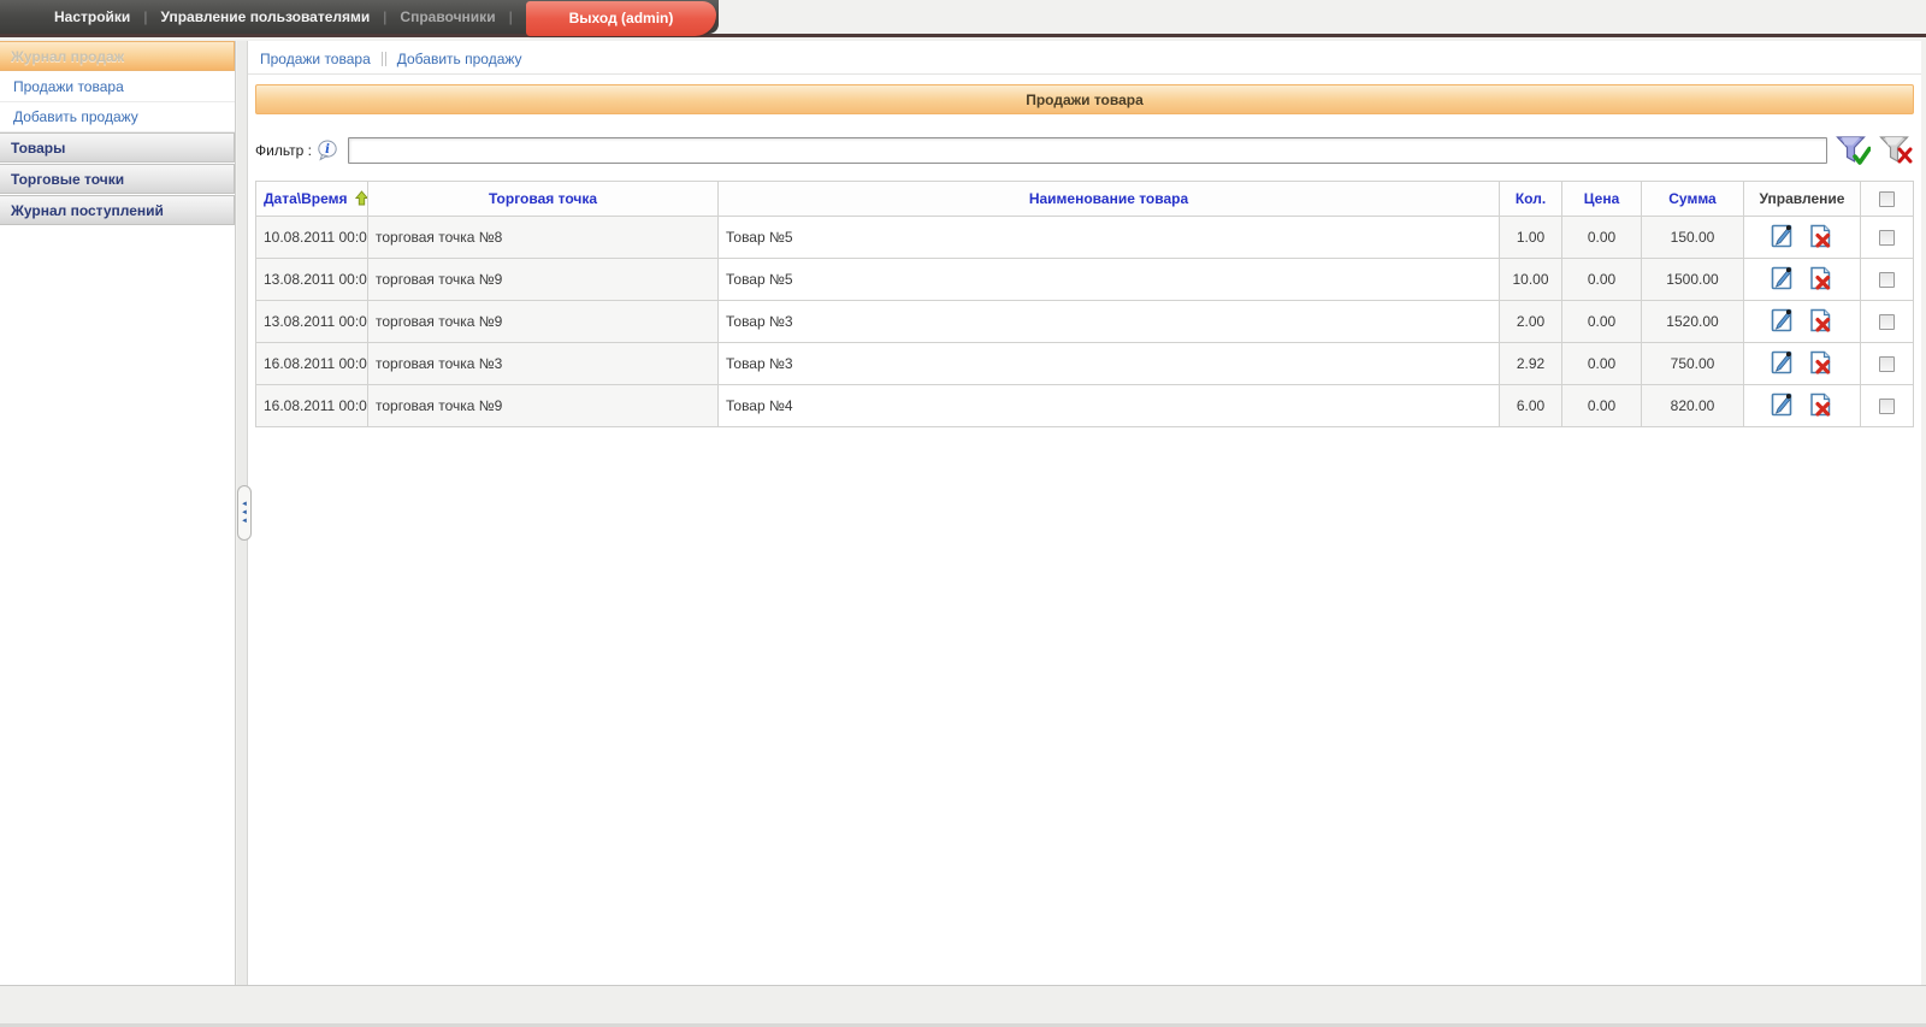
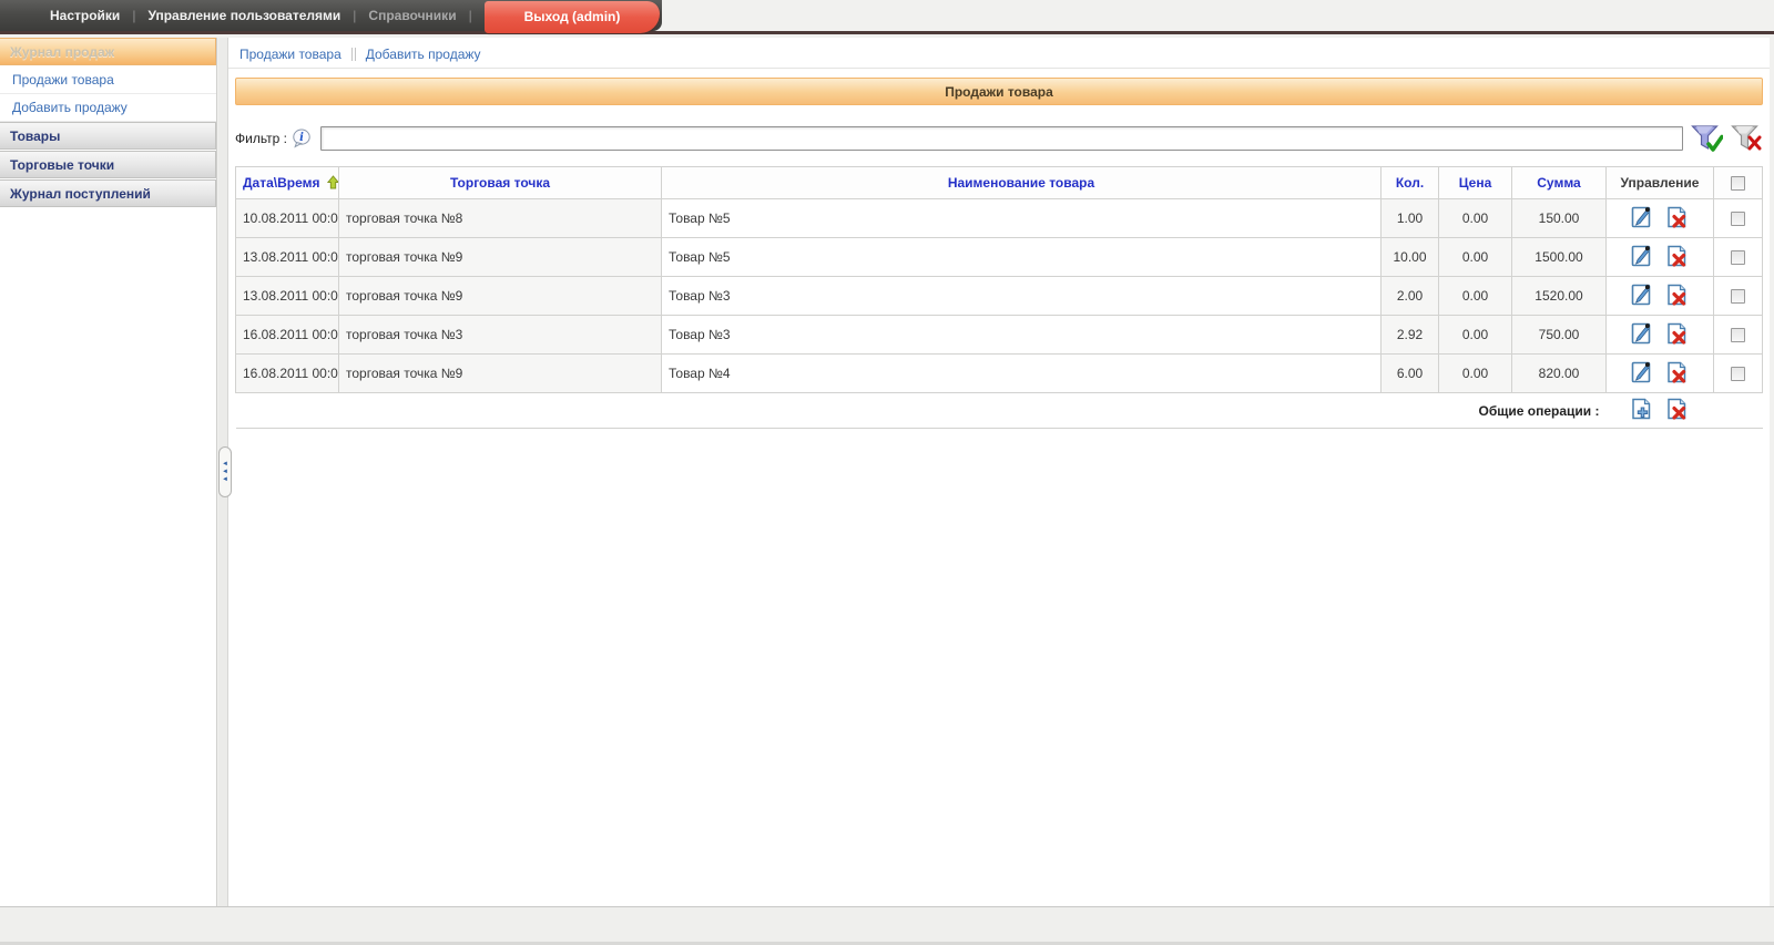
  Настройки
  |
  Управление пользователями
  |
  Справочники
  |
  Выход (admin)
  Журнал продаж
  Продажи товара
  Добавить продажу
  Товары
  Торговые точки
  Журнал поступлений
  Продажи товара
  Добавить продажу
  Продажи товара
  Фильтр :
  i
  Дата\Время	Торговая точка	Наименование товара	Кол.	Цена	Сумма	Управление
  10.08.2011 00:0	торговая точка №8	Товар №5	1.00	0.00	150.00
  13.08.2011 00:0	торговая точка №9	Товар №5	10.00	0.00	1500.00
  13.08.2011 00:0	торговая точка №9	Товар №3	2.00	0.00	1520.00
  16.08.2011 00:0	торговая точка №3	Товар №3	2.92	0.00	750.00
  16.08.2011 00:0	торговая точка №9	Товар №4	6.00	0.00	820.00
+ Общие операции :
